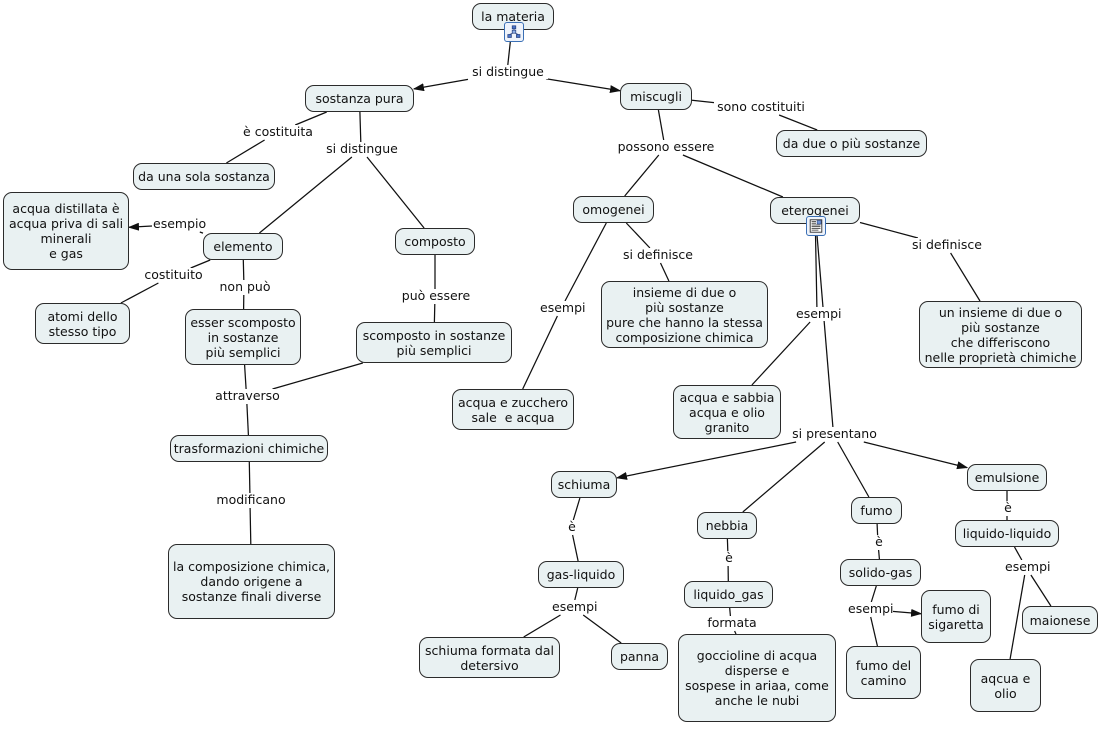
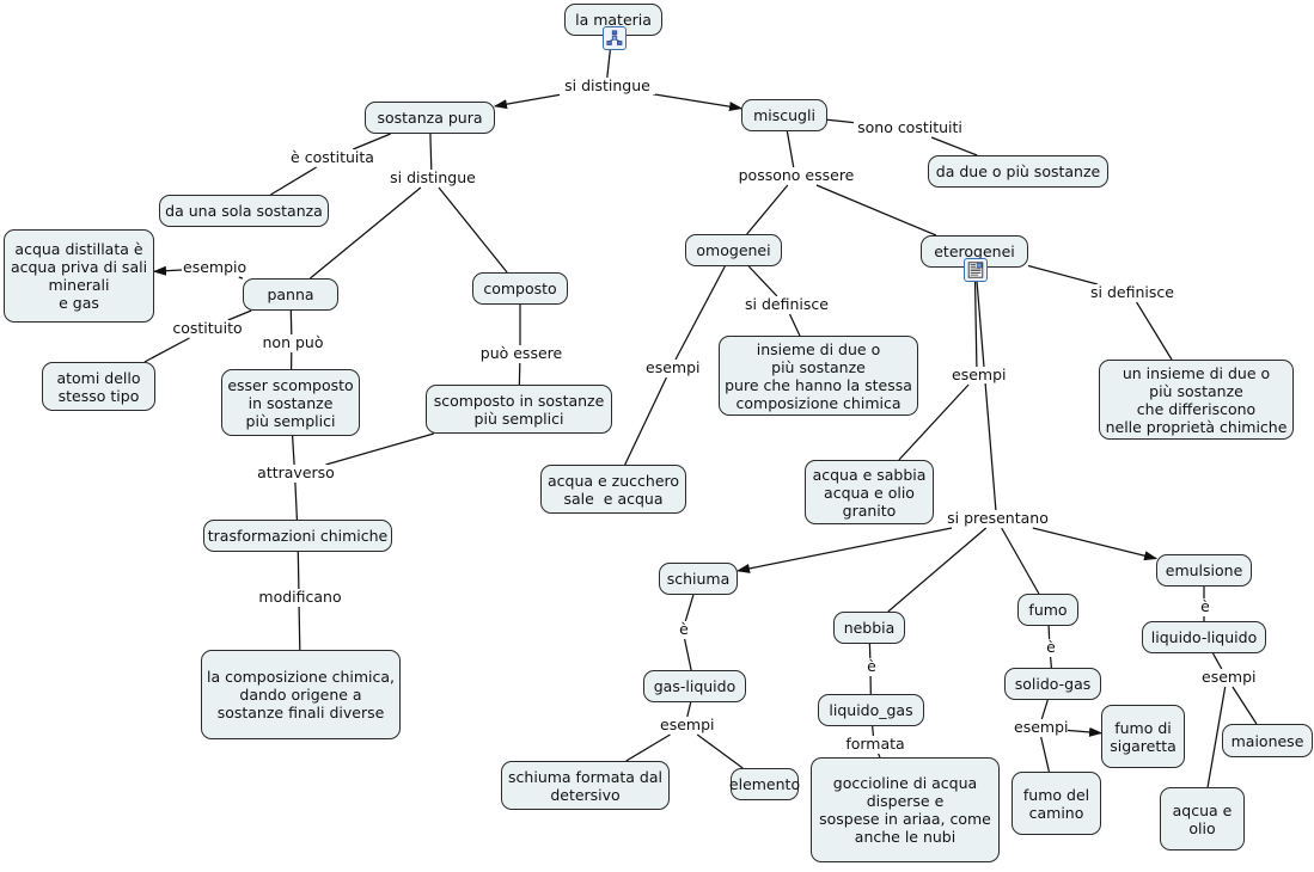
  la materia
  sostanza pura
  miscugli
  da due o più sostanze
  da una sola sostanza
  acqua distillata è
  acqua priva di sali
  minerali
  e gas
  omogenei
  eterogenei
- elemento
+ panna
  composto
  insieme di due o
  più sostanze
  pure che hanno la stessa
  composizione chimica
  atomi dello
  stesso tipo
  un insieme di due o
  più sostanze
  che differiscono
  nelle proprietà chimiche
  esser scomposto
  in sostanze
  più semplici
  scomposto in sostanze
  più semplici
  acqua e sabbia
  acqua e olio
  granito
  acqua e zucchero
  sale e acqua
  trasformazioni chimiche
  schiuma
  emulsione
  fumo
  nebbia
  liquido-liquido
  la composizione chimica,
  dando origene a
  sostanze finali diverse
  gas-liquido
  solido-gas
  liquido_gas
  fumo di
  sigaretta
  maionese
  schiuma formata dal
  detersivo
- panna
+ elemento
  goccioline di acqua
  disperse e
  sospese in ariaa, come
  anche le nubi
  fumo del
  camino
  aqcua e
  olio
  si distingue
  sono costituiti
  è costituita
  si distingue
  possono essere
  esempio
  si definisce
  si definisce
  costituito
  non può
  può essere
  esempi
  esempi
  attraverso
  si presentano
  modificano
  è
  è
  è
  è
  esempi
  esempi
  esempi
  formata
